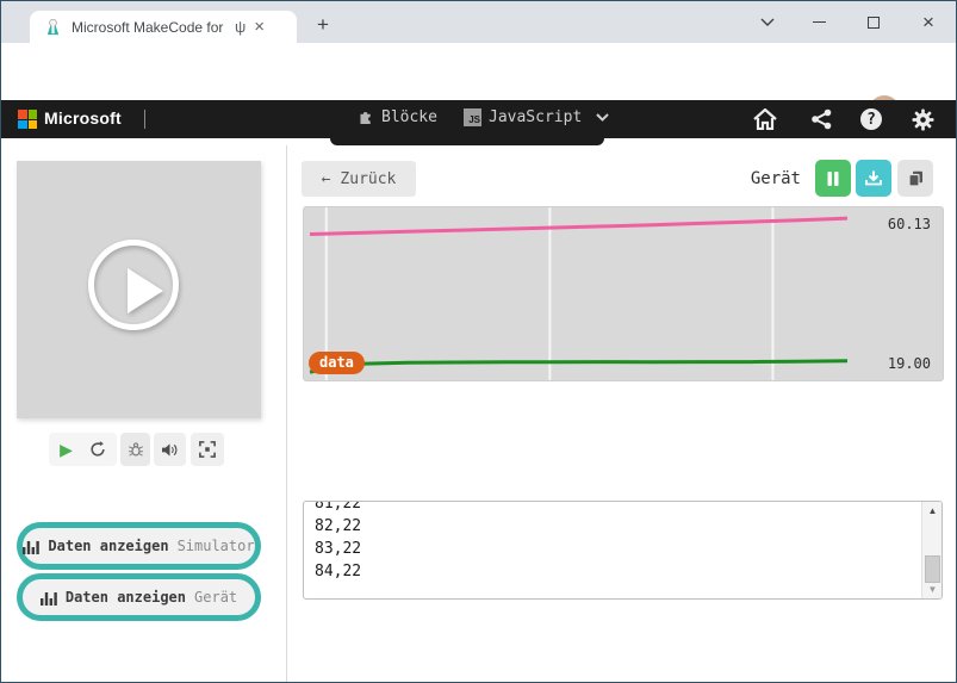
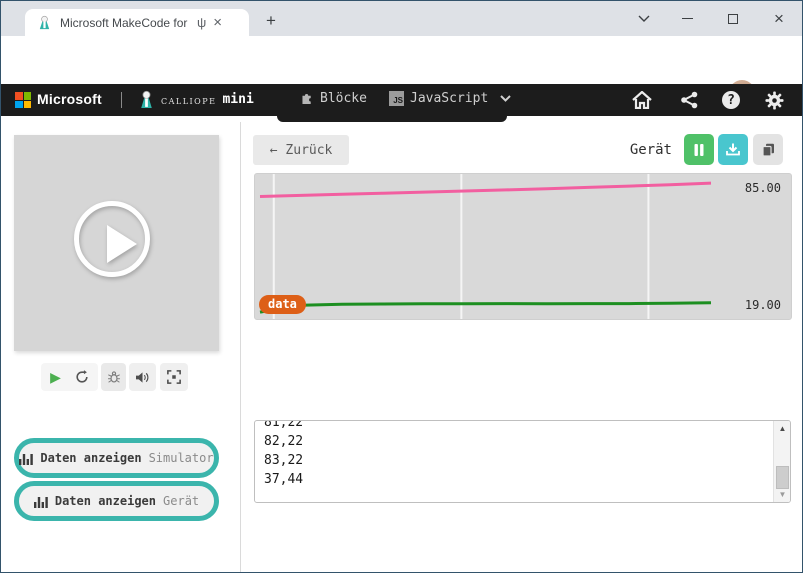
  Microsoft MakeCode for
  ψ
  ×
  +
  ×
  Microsoft
+ calliope
+ mini
  Blöcke
  JS
  JavaScript
  ?
  ▶
  Daten anzeigen
  Simulator
  Daten anzeigen
  Gerät
  ←
  Zurück
  Gerät
- 60.13
+ 85.00
  19.00
  data
  81,22
  82,22
  83,22
- 84,22
+ 37,44
  ▲
  ▼
